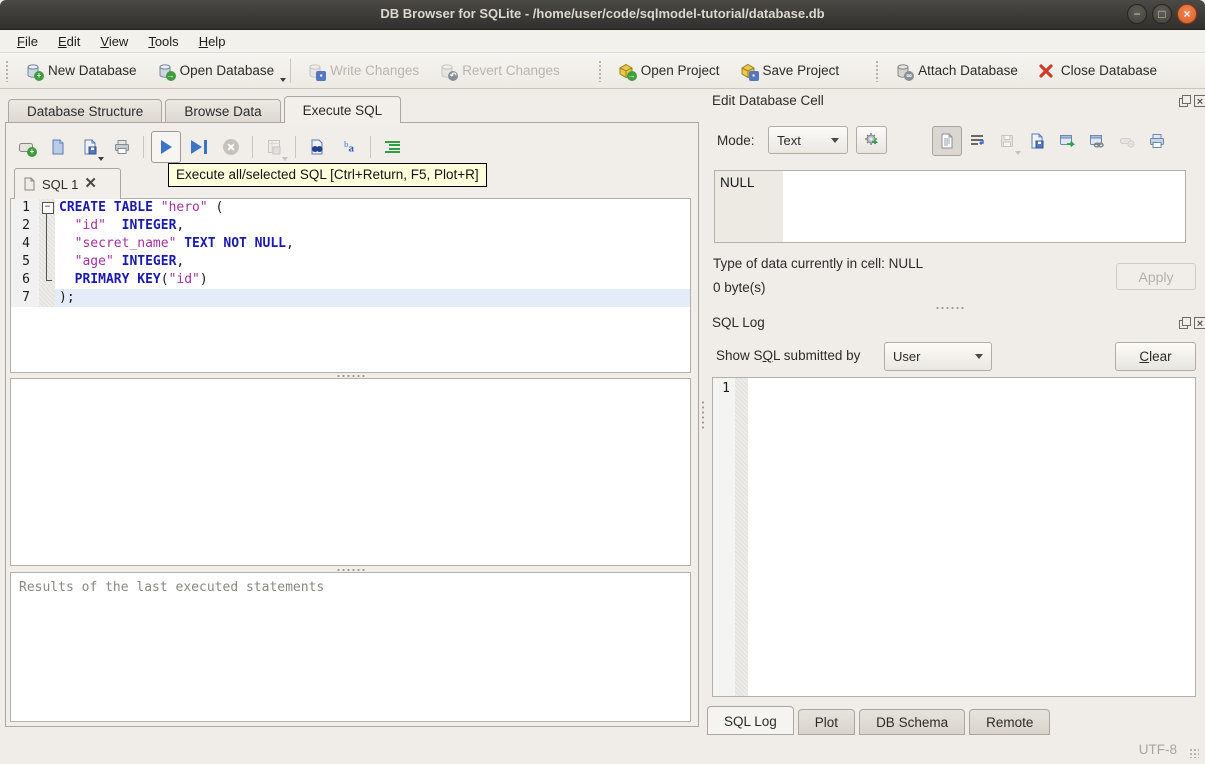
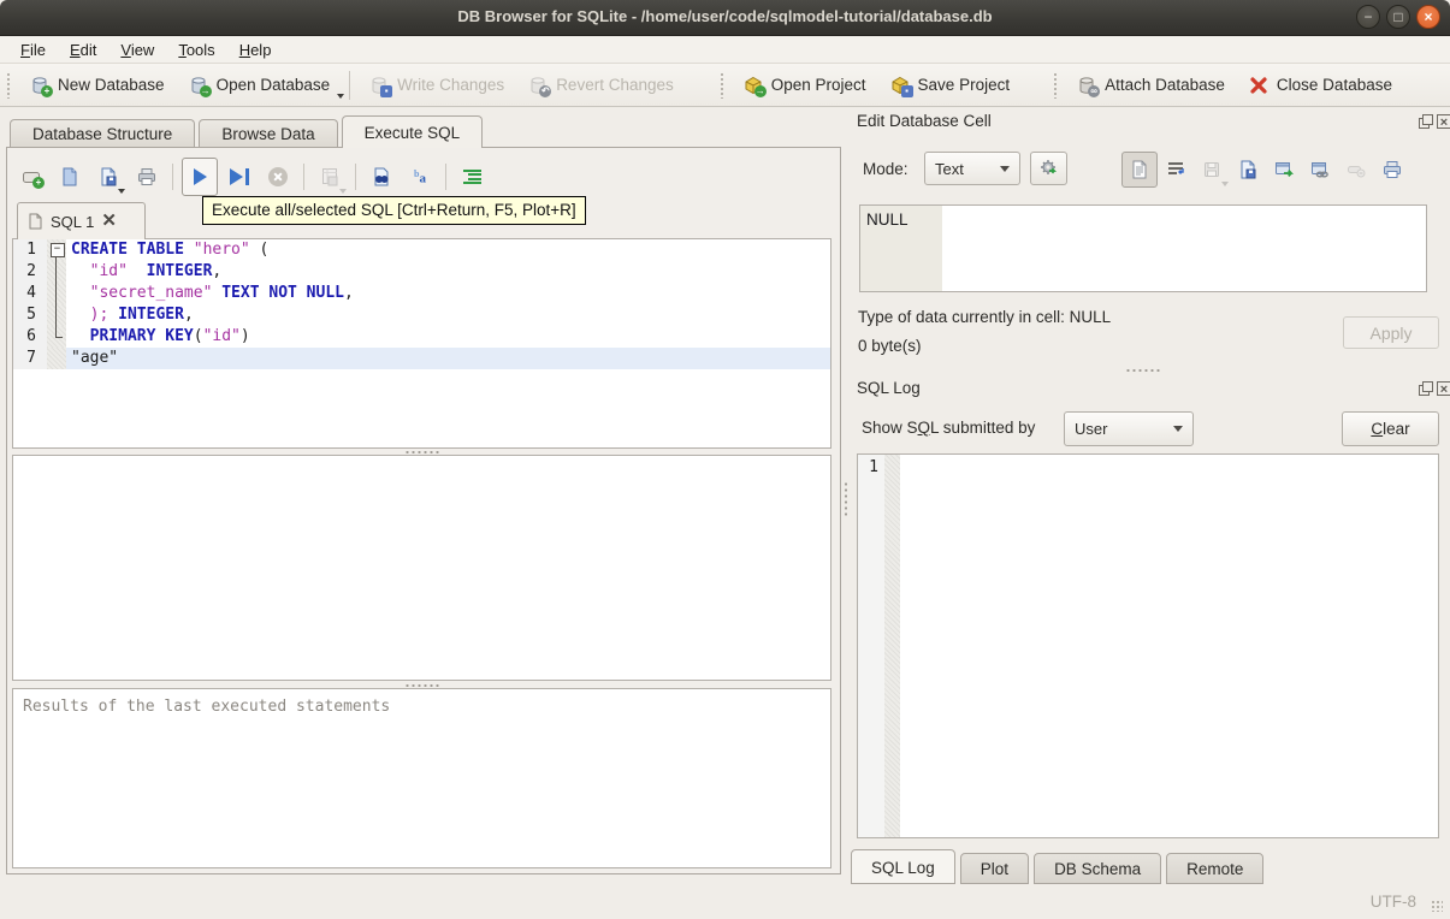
  DB Browser for SQLite - /home/user/code/sqlmodel-tutorial/database.db
  −
  □
  ×
  File
  Edit
  View
  Tools
  Help
  +
  New Database
  →
  Open Database
  ▪
  Write Changes
  ↶
  Revert Changes
  →
  Open Project
  ▪
  Save Project
  ∞
  Attach Database
  Close Database
  Database Structure
  Browse Data
  Execute SQL
  +
  ba
  Execute all/selected SQL [Ctrl+Return, F5, Plot+R]
  SQL 1
  ✕
  1
  CREATE TABLE "hero" (
  2
  "id" INTEGER,
  4
  "secret_name" TEXT NOT NULL,
  5
- "age" INTEGER,
+ ); INTEGER,
  6
  PRIMARY KEY("id")
  7
- );
+ "age"
  Results of the last executed statements
  Edit Database Cell
  ×
  Mode:
  Text
  NULL
  Type of data currently in cell: NULL
  0 byte(s)
  Apply
  SQL Log
  ×
  Show SQL submitted by
  User
  C
  lear
  1
  SQL Log
  Plot
  DB Schema
  Remote
  UTF-8
